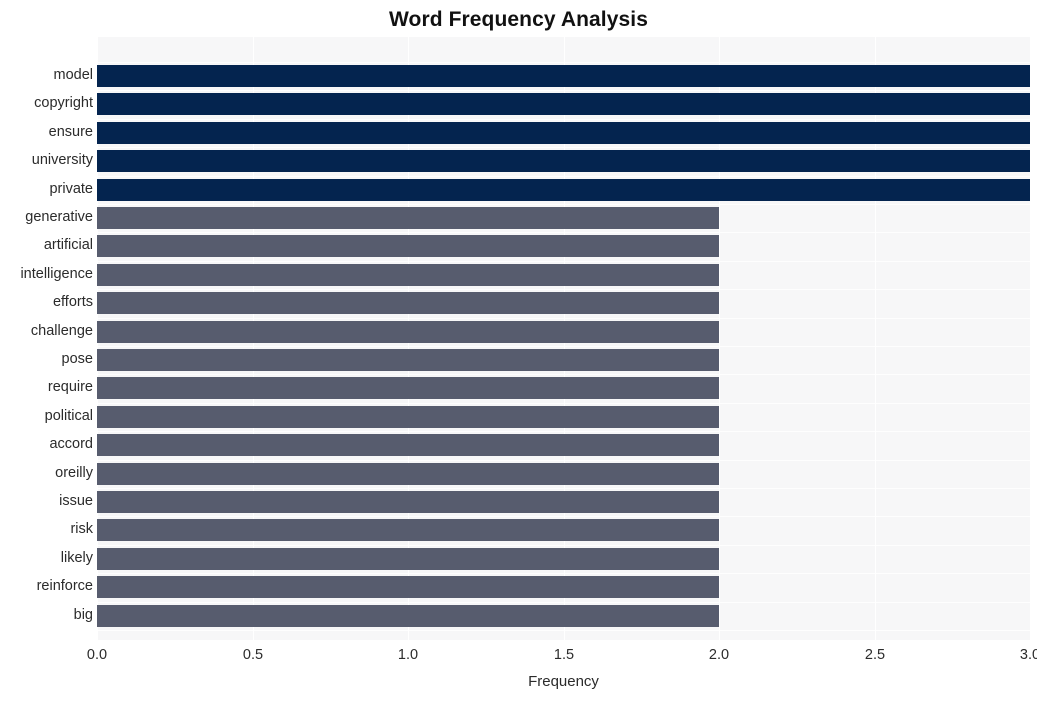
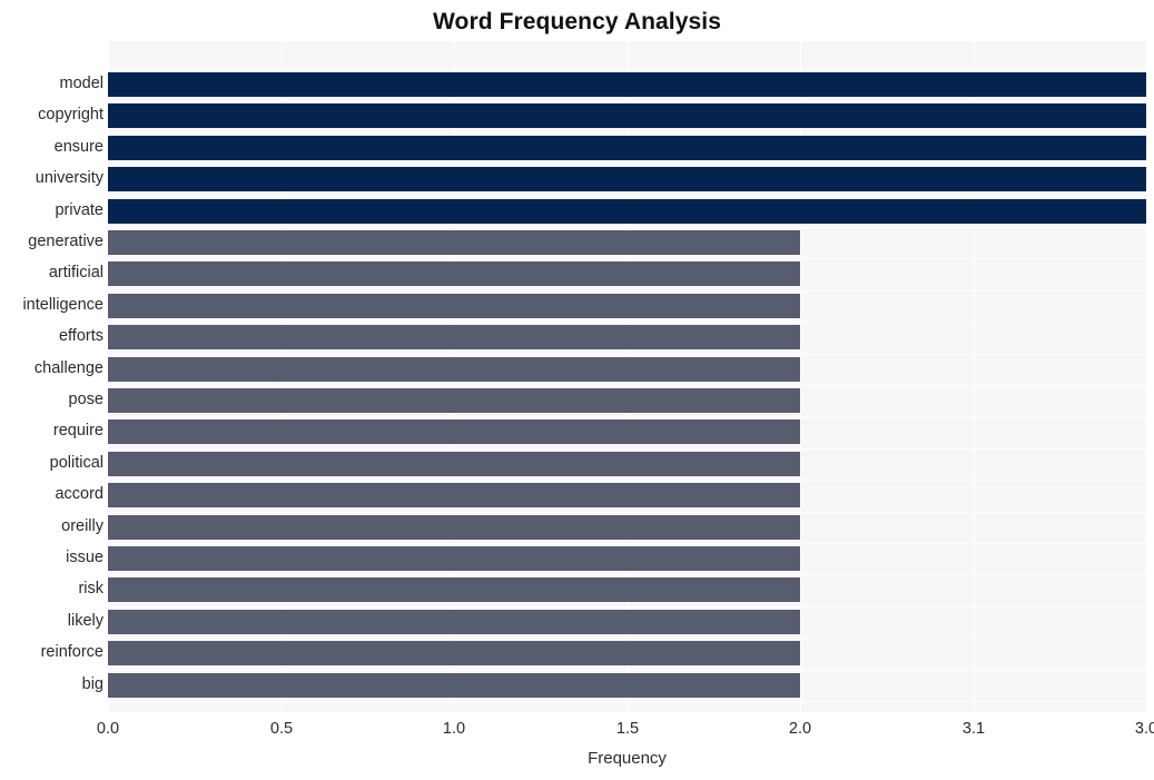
  Word Frequency Analysis
  model
  copyright
  ensure
  university
  private
  generative
  artificial
  intelligence
  efforts
  challenge
  pose
  require
  political
  accord
  oreilly
  issue
  risk
  likely
  reinforce
  big
  0.0
  0.5
  1.0
  1.5
  2.0
- 2.5
+ 3.1
  3.0
  Frequency
